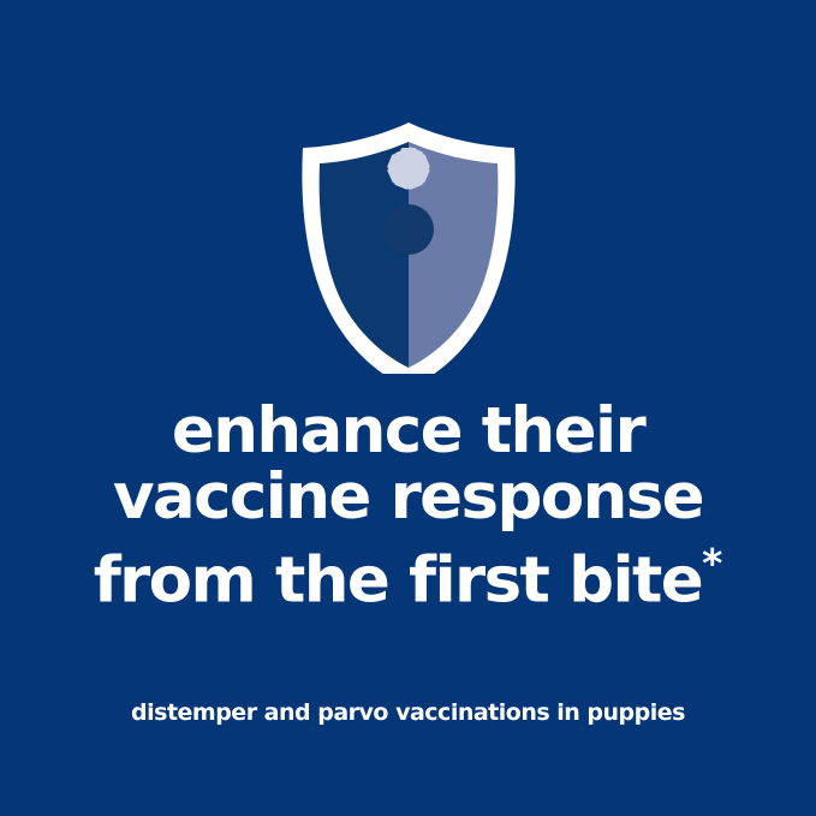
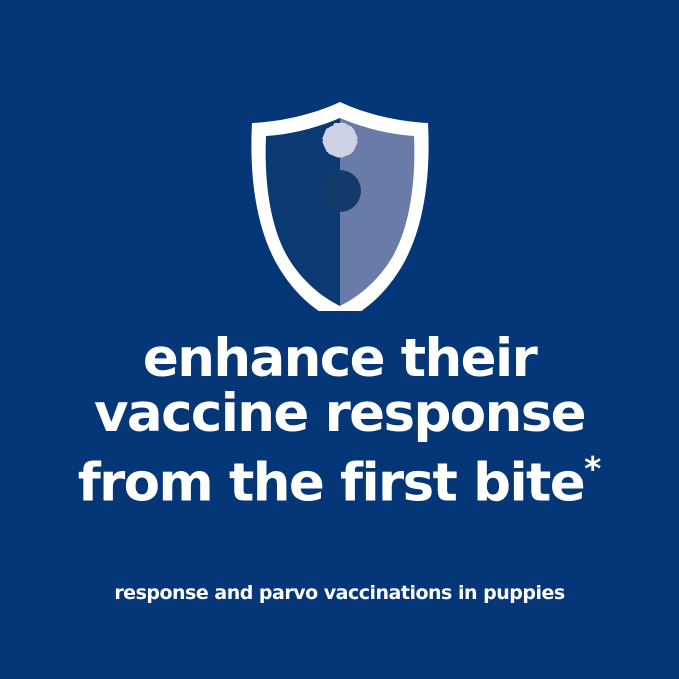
  enhance their
  vaccine response
  from the first bite*
- distemper and parvo vaccinations in puppies
+ response and parvo vaccinations in puppies
